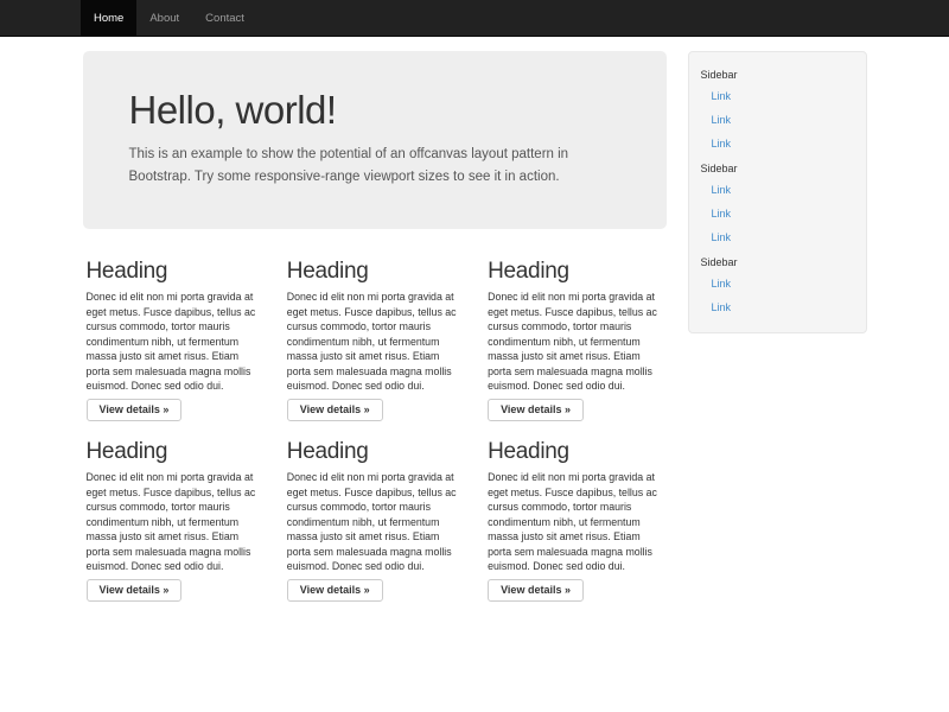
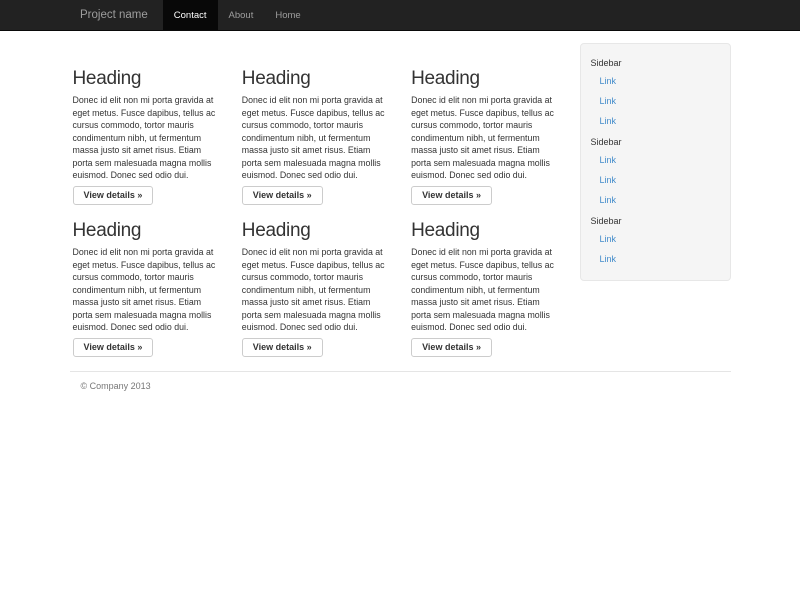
+ Project name
- Home
+ Contact
  About
- Contact
+ Home
- Hello, world!
- This is an example to show the potential of an offcanvas layout pattern in Bootstrap. Try some responsive-range viewport sizes to see it in action.
  Heading
  Donec id elit non mi porta gravida at eget metus. Fusce dapibus, tellus ac cursus commodo, tortor mauris condimentum nibh, ut fermentum massa justo sit amet risus. Etiam porta sem malesuada magna mollis euismod. Donec sed odio dui.
  View details »
  Heading
  Donec id elit non mi porta gravida at eget metus. Fusce dapibus, tellus ac cursus commodo, tortor mauris condimentum nibh, ut fermentum massa justo sit amet risus. Etiam porta sem malesuada magna mollis euismod. Donec sed odio dui.
  View details »
  Heading
  Donec id elit non mi porta gravida at eget metus. Fusce dapibus, tellus ac cursus commodo, tortor mauris condimentum nibh, ut fermentum massa justo sit amet risus. Etiam porta sem malesuada magna mollis euismod. Donec sed odio dui.
  View details »
  Heading
  Donec id elit non mi porta gravida at eget metus. Fusce dapibus, tellus ac cursus commodo, tortor mauris condimentum nibh, ut fermentum massa justo sit amet risus. Etiam porta sem malesuada magna mollis euismod. Donec sed odio dui.
  View details »
  Heading
  Donec id elit non mi porta gravida at eget metus. Fusce dapibus, tellus ac cursus commodo, tortor mauris condimentum nibh, ut fermentum massa justo sit amet risus. Etiam porta sem malesuada magna mollis euismod. Donec sed odio dui.
  View details »
  Heading
  Donec id elit non mi porta gravida at eget metus. Fusce dapibus, tellus ac cursus commodo, tortor mauris condimentum nibh, ut fermentum massa justo sit amet risus. Etiam porta sem malesuada magna mollis euismod. Donec sed odio dui.
  View details »
  Sidebar
  Link
  Link
  Link
  Sidebar
  Link
  Link
  Link
  Sidebar
  Link
  Link
+ © Company 2013
